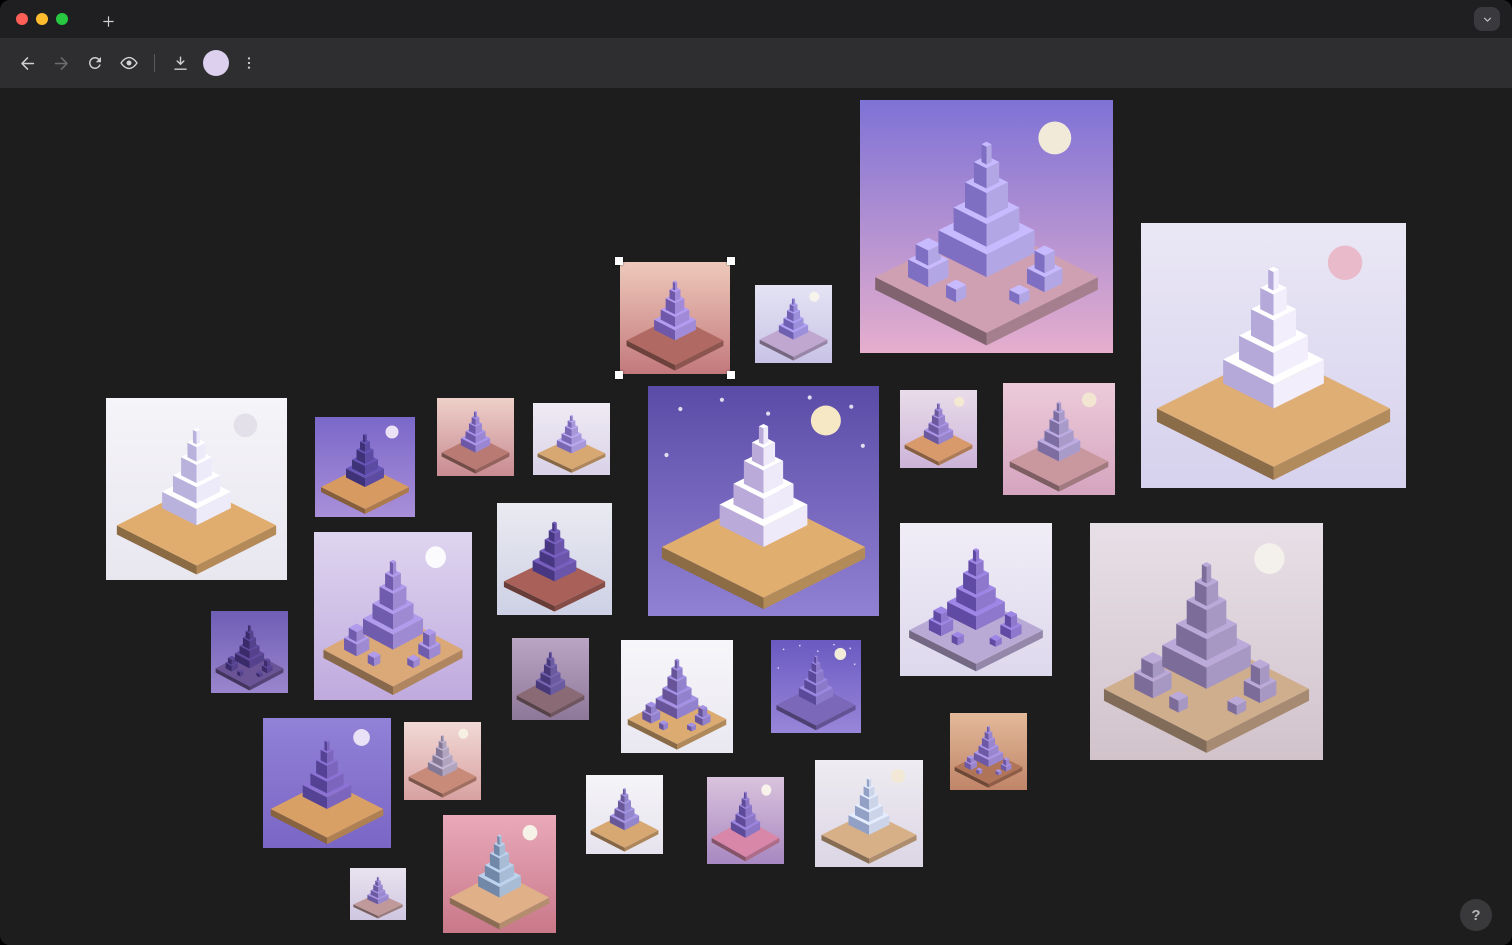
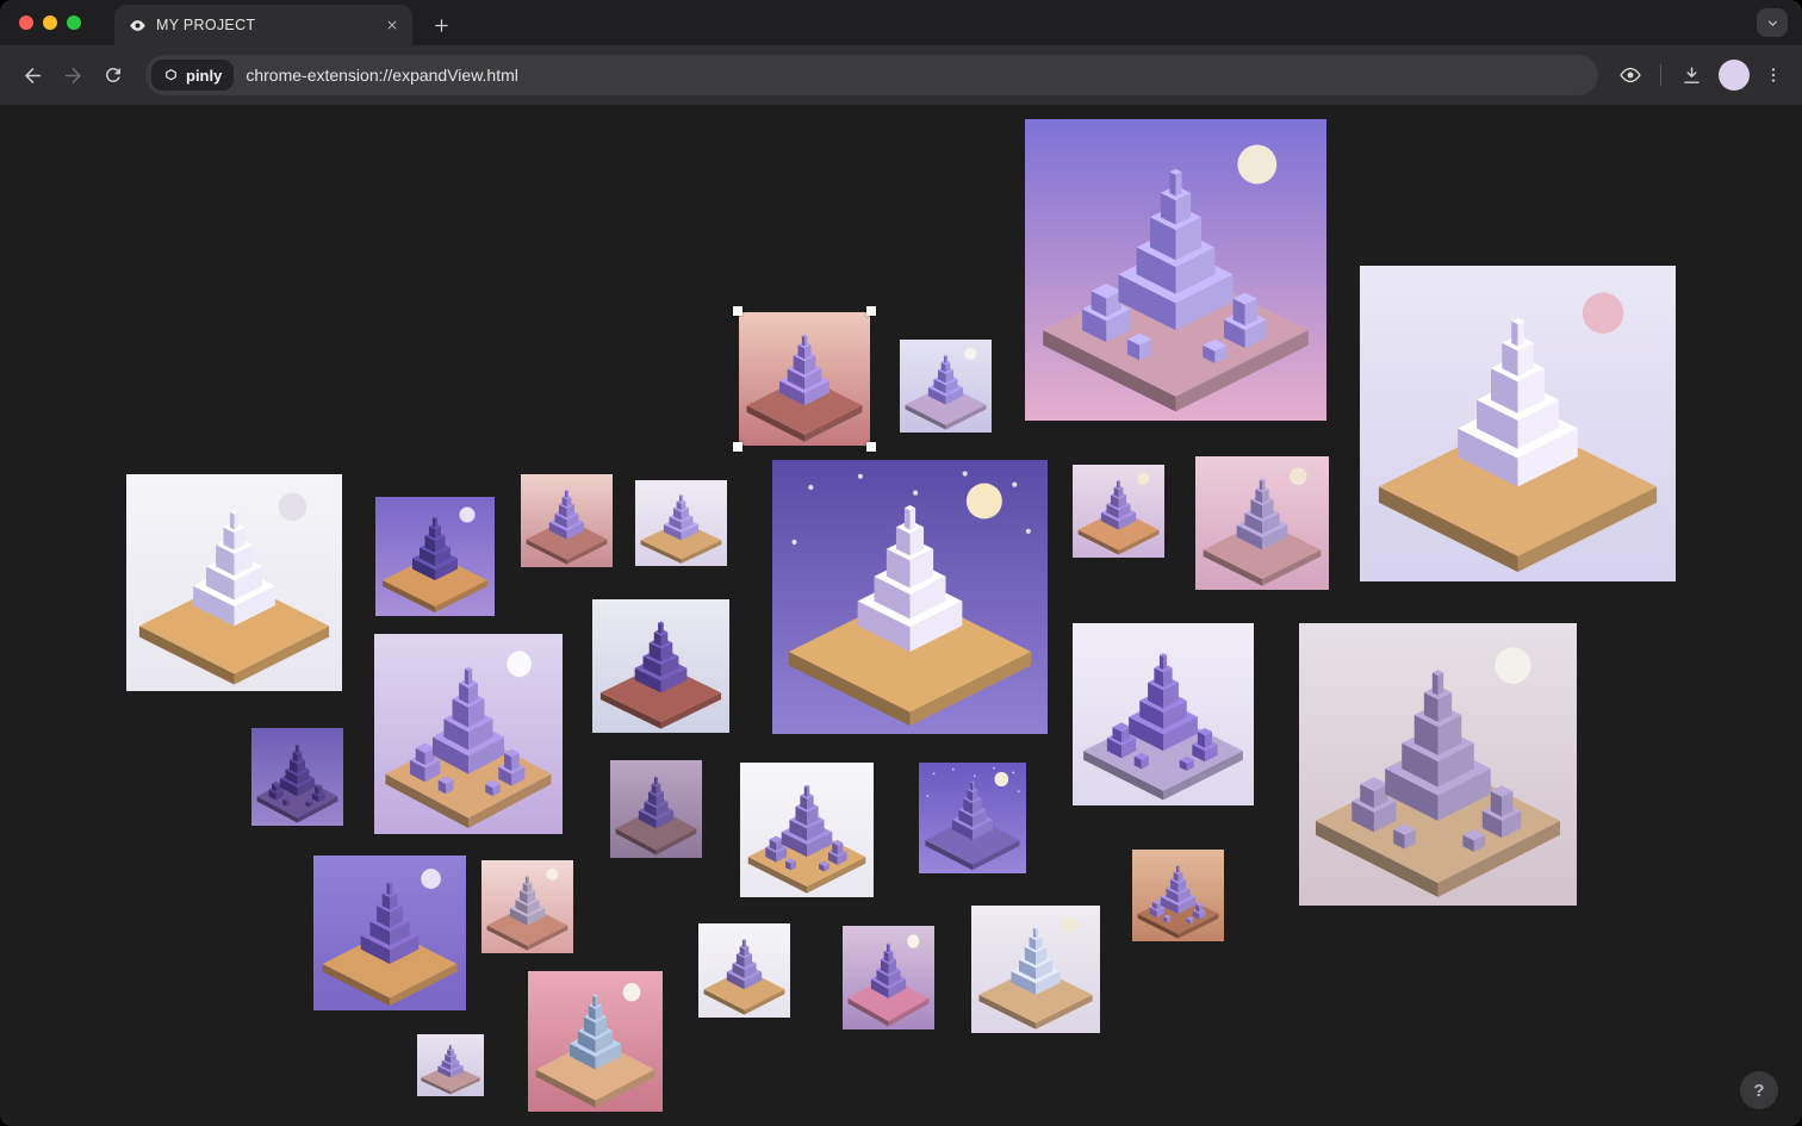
+ MY PROJECT
+ pinly
+ chrome-extension://expandView.html
  ?
